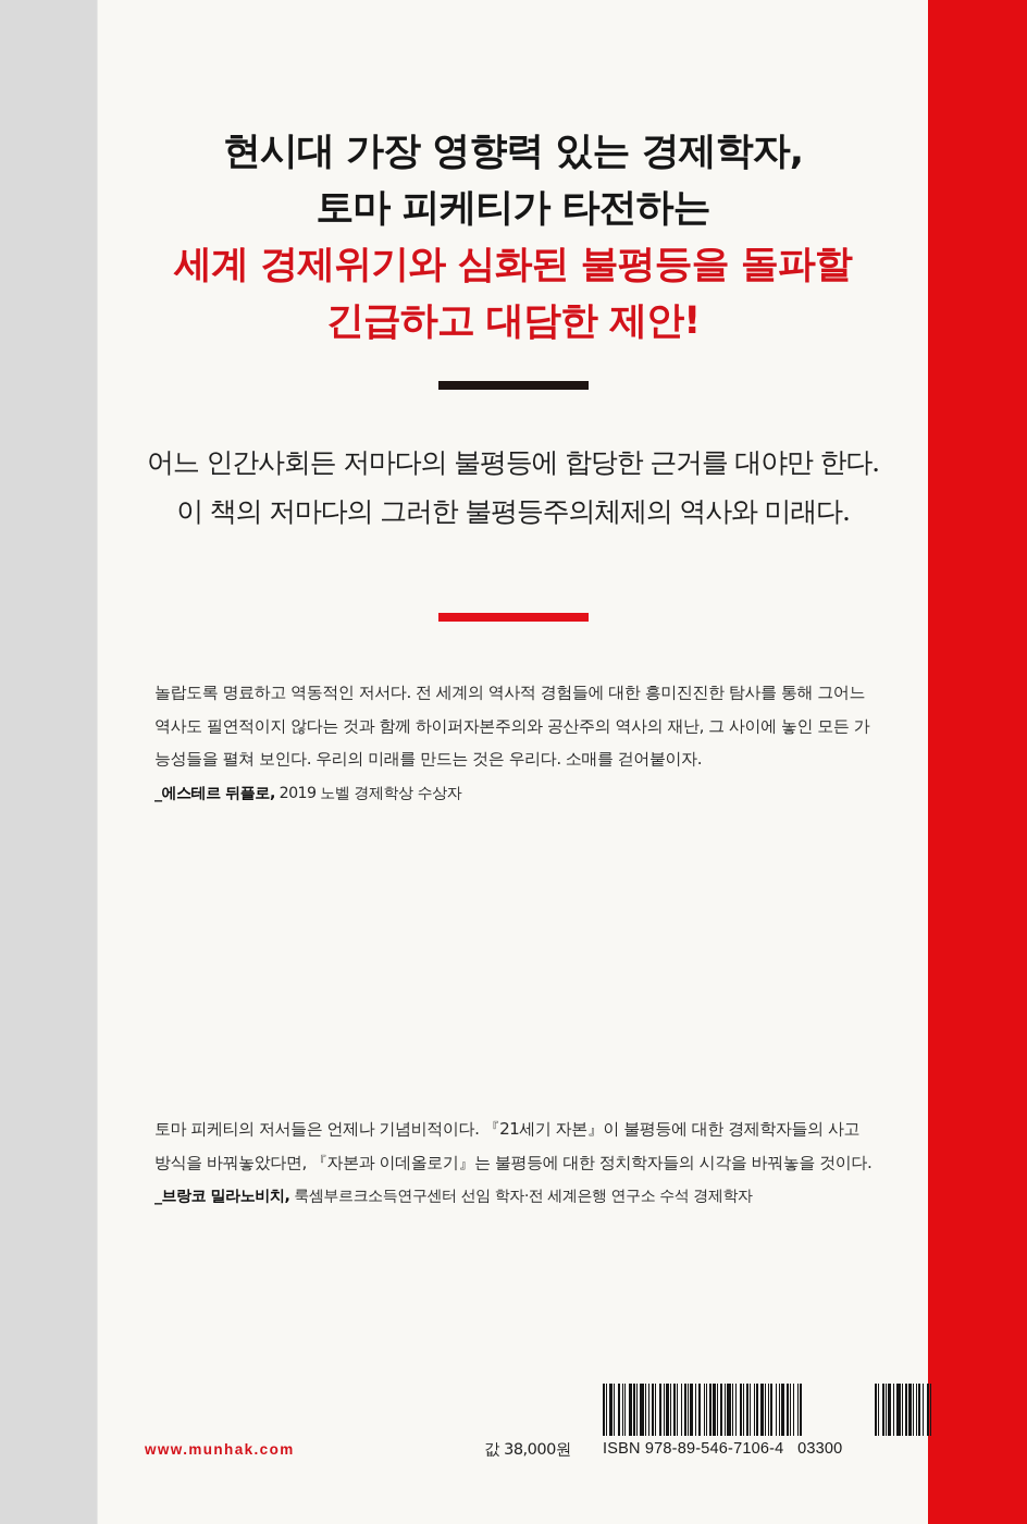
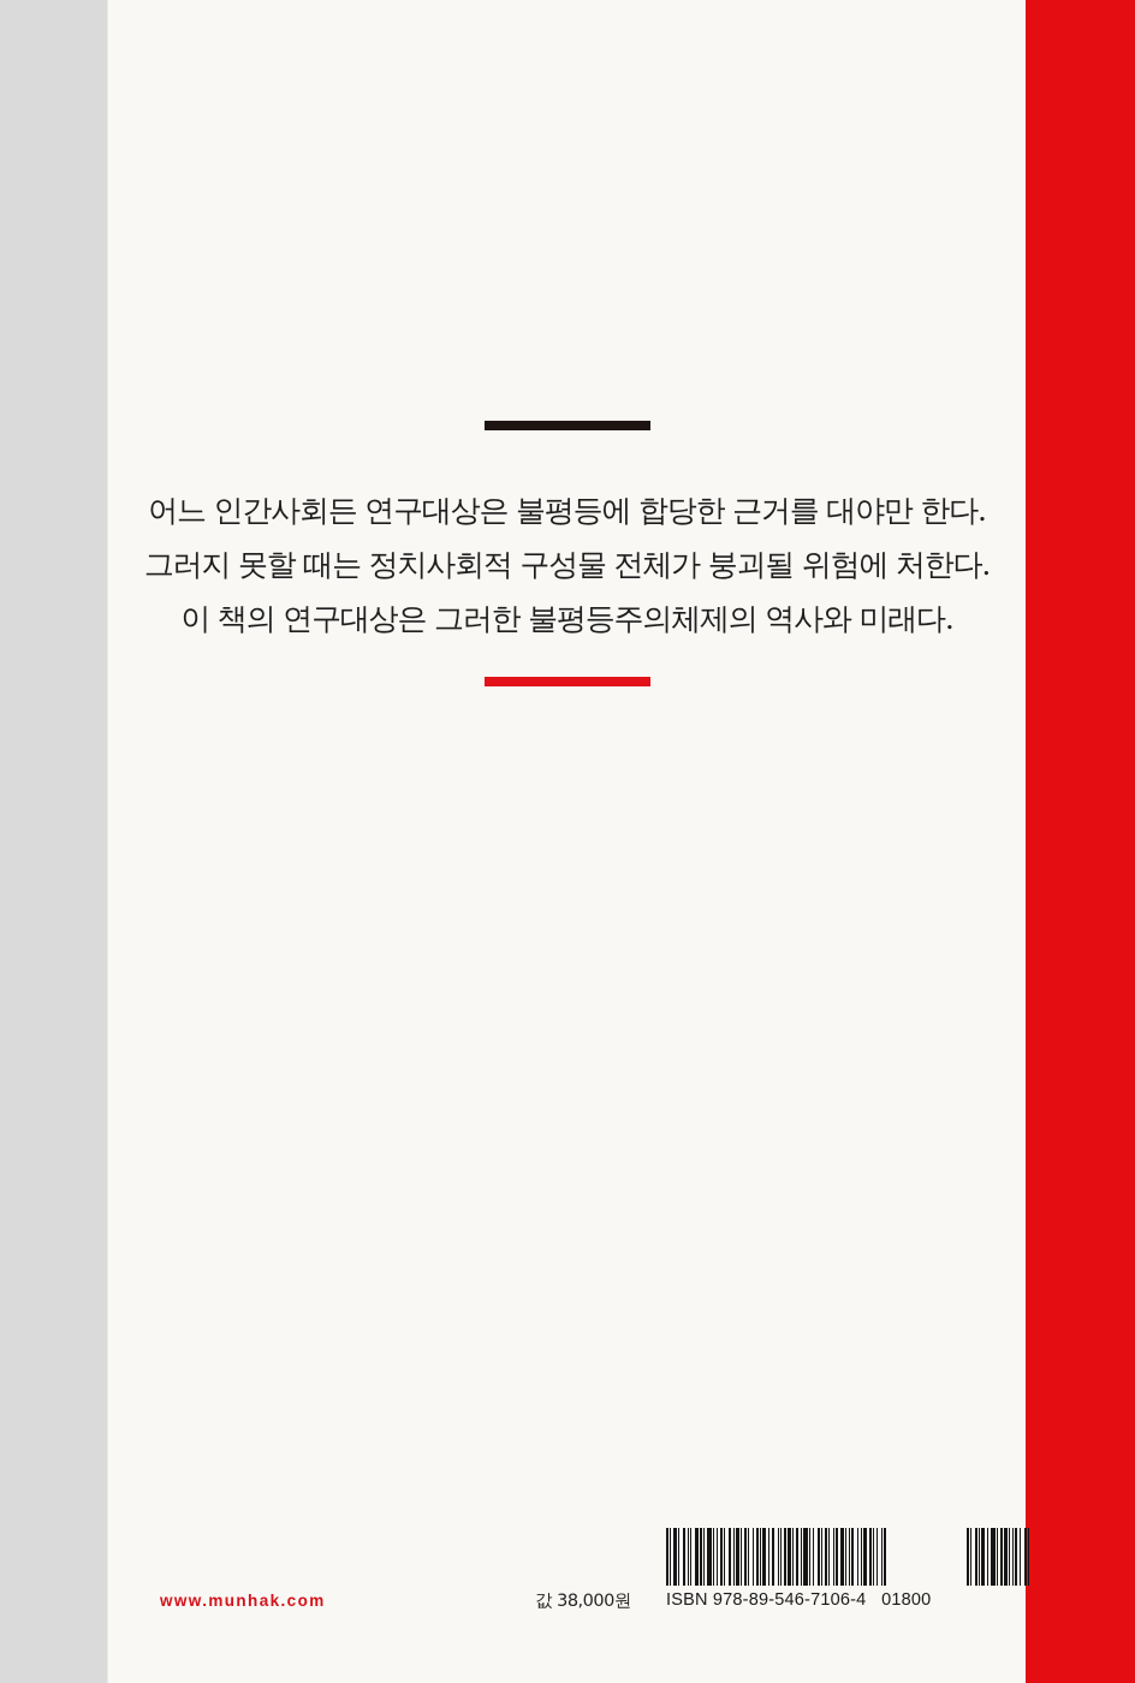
- 현시대 가장 영향력 있는 경제학자,
- 토마 피케티가 타전하는
- 세계 경제위기와 심화된 불평등을 돌파할
- 긴급하고 대담한 제안!
- 어느 인간사회든 저마다의 불평등에 합당한 근거를 대야만 한다.
+ 어느 인간사회든 연구대상은 불평등에 합당한 근거를 대야만 한다.
+ 그러지 못할 때는 정치사회적 구성물 전체가 붕괴될 위험에 처한다.
- 이 책의 저마다의 그러한 불평등주의체제의 역사와 미래다.
+ 이 책의 연구대상은 그러한 불평등주의체제의 역사와 미래다.
- 놀랍도록 명료하고 역동적인 저서다. 전 세계의 역사적 경험들에 대한 흥미진진한 탐사를 통해 그어느 역사도 필연적이지 않다는 것과 함께 하이퍼자본주의와 공산주의 역사의 재난, 그 사이에 놓인 모든 가능성들을 펼쳐 보인다. 우리의 미래를 만드는 것은 우리다. 소매를 걷어붙이자.
- _에스테르 뒤플로, 2019 노벨 경제학상 수상자
- 토마 피케티의 저서들은 언제나 기념비적이다. 『21세기 자본』이 불평등에 대한 경제학자들의 사고방식을 바꿔놓았다면, 『자본과 이데올로기』는 불평등에 대한 정치학자들의 시각을 바꿔놓을 것이다.
- _브랑코 밀라노비치, 룩셈부르크소득연구센터 선임 학자·전 세계은행 연구소 수석 경제학자
  www.munhak.com
  값 38,000원
- ISBN 978-89-546-7106-4 03300
+ ISBN 978-89-546-7106-4 01800
